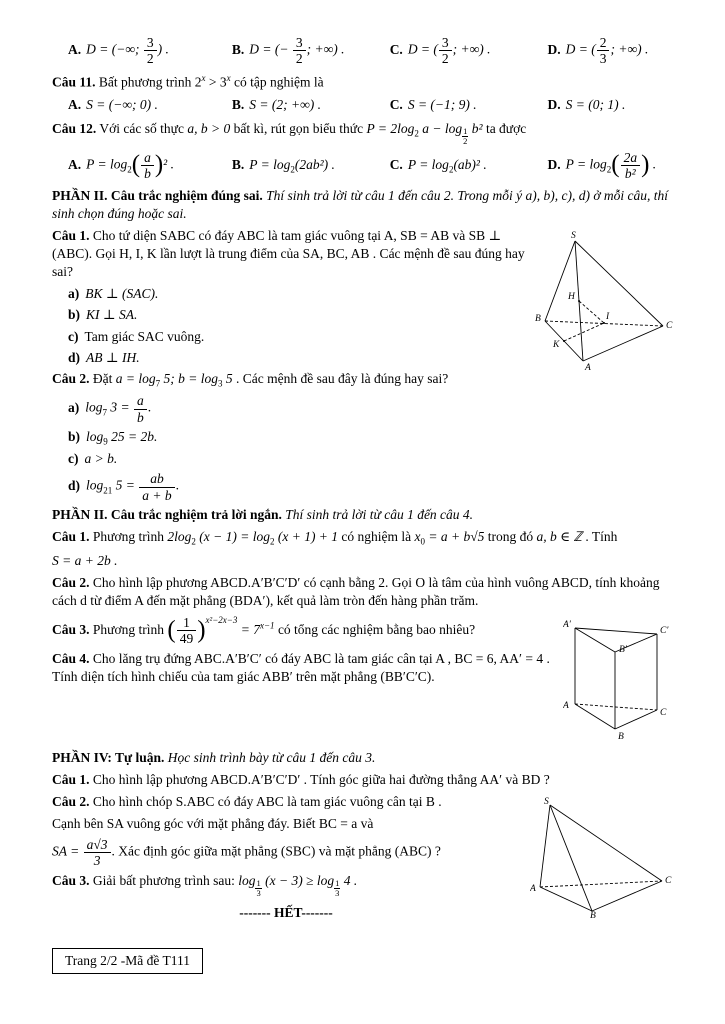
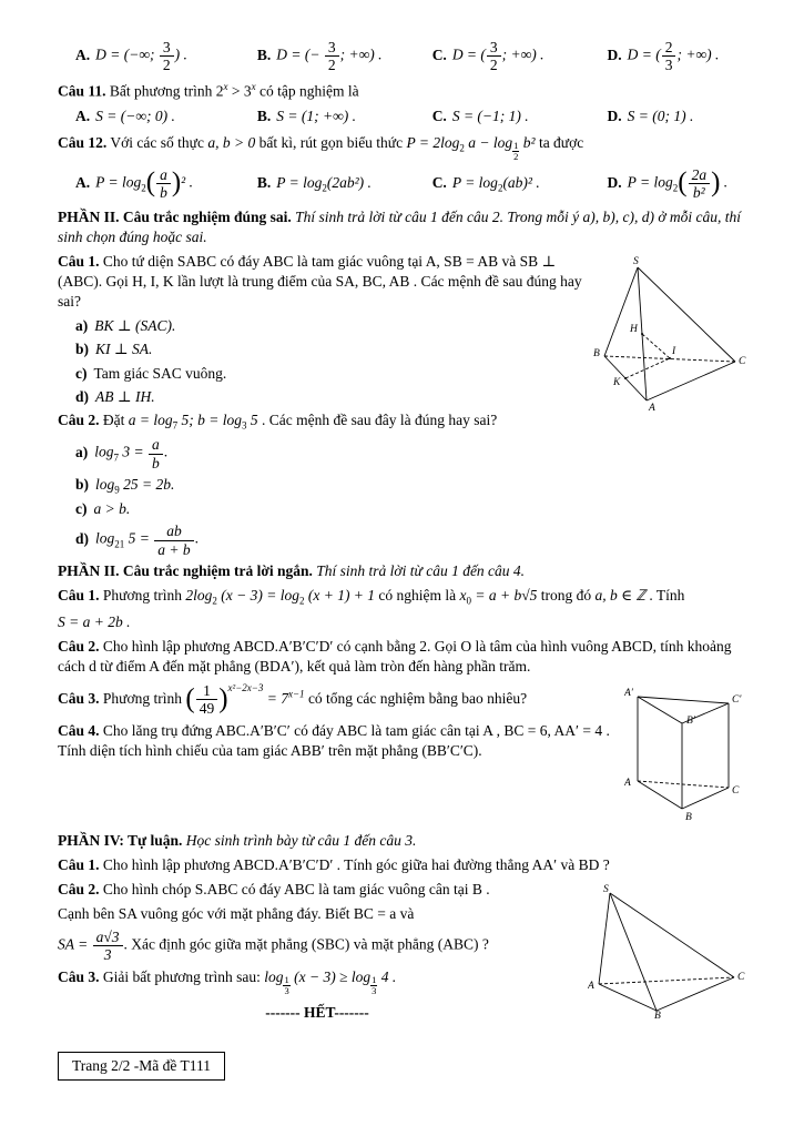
  A. D = (−∞;
  3
  2
  ) .
  B. D = (−
  3
  2
  ; +∞) .
  C. D = (
  3
  2
  ; +∞) .
  D. D = (
  2
  3
  ; +∞) .
  Câu 11. Bất phương trình 2x > 3x có tập nghiệm là
  A. S = (−∞; 0) .
- B. S = (2; +∞) .
+ B. S = (1; +∞) .
- C. S = (−1; 9) .
+ C. S = (−1; 1) .
  D. S = (0; 1) .
  Câu 12. Với các số thực a, b > 0 bất kì, rút gọn biểu thức P = 2log2 a − log
  1
  2
  b² ta được
  A. P = log2(
  a
  b
  )² .
  B. P = log2(2ab²) .
  C. P = log2(ab)² .
  D. P = log2(
  2a
  b²
  ) .
  PHẦN II. Câu trắc nghiệm đúng sai. Thí sinh trả lời từ câu 1 đến câu 2. Trong mỗi ý a), b), c), d) ở mỗi câu, thí sinh chọn đúng hoặc sai.
  S
  B
  C
  A
  H
  I
  K
  Câu 1. Cho tứ diện SABC có đáy ABC là tam giác vuông tại A, SB = AB và SB ⊥ (ABC). Gọi H, I, K lần lượt là trung điểm của SA, BC, AB . Các mệnh đề sau đúng hay sai?
  a) BK ⊥ (SAC).
  b) KI ⊥ SA.
  c) Tam giác SAC vuông.
  d) AB ⊥ IH.
  Câu 2. Đặt a = log7 5; b = log3 5 . Các mệnh đề sau đây là đúng hay sai?
  a) log7 3 =
  a
  b
  .
  b) log9 25 = 2b.
  c) a > b.
  d) log21 5 =
  ab
  a + b
  .
  PHẦN II. Câu trắc nghiệm trả lời ngắn. Thí sinh trả lời từ câu 1 đến câu 4.
- Câu 1. Phương trình 2log2 (x − 1) = log2 (x + 1) + 1 có nghiệm là x0 = a + b√5 trong đó a, b ∈ ℤ . Tính
+ Câu 1. Phương trình 2log2 (x − 3) = log2 (x + 1) + 1 có nghiệm là x0 = a + b√5 trong đó a, b ∈ ℤ . Tính
  S = a + 2b .
  Câu 2. Cho hình lập phương ABCD.A′B′C′D′ có cạnh bằng 2. Gọi O là tâm của hình vuông ABCD, tính khoảng cách d từ điểm A đến mặt phẳng (BDA′), kết quả làm tròn đến hàng phần trăm.
  A′
  C′
  B′
  A
  C
  B
  Câu 3. Phương trình (
  1
  49
  )x²−2x−3 = 7x−1 có tổng các nghiệm bằng bao nhiêu?
  Câu 4. Cho lăng trụ đứng ABC.A′B′C′ có đáy ABC là tam giác cân tại A , BC = 6, AA′ = 4 . Tính diện tích hình chiếu của tam giác ABB′ trên mặt phẳng (BB′C′C).
  PHẦN IV: Tự luận. Học sinh trình bày từ câu 1 đến câu 3.
  Câu 1. Cho hình lập phương ABCD.A′B′C′D′ . Tính góc giữa hai đường thẳng AA′ và BD ?
  S
  A
  C
  B
  Câu 2. Cho hình chóp S.ABC có đáy ABC là tam giác vuông cân tại B .
  Cạnh bên SA vuông góc với mặt phẳng đáy. Biết BC = a và
  SA =
  a√3
  3
  . Xác định góc giữa mặt phẳng (SBC) và mặt phẳng (ABC) ?
  Câu 3. Giải bất phương trình sau: log
  1
  3
  (x − 3) ≥ log
  1
  3
  4 .
  ------- HẾT-------
  Trang 2/2 -Mã đề T111
